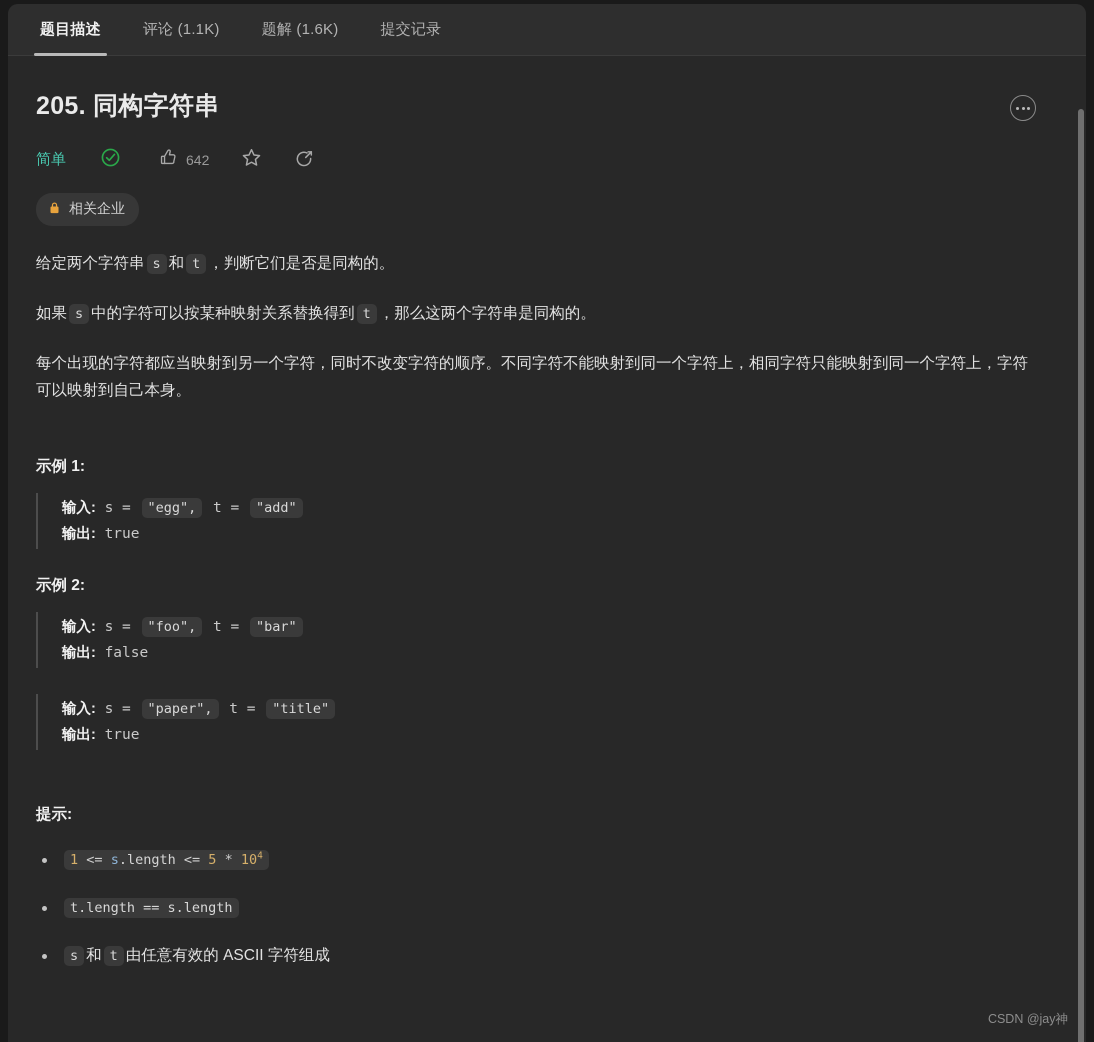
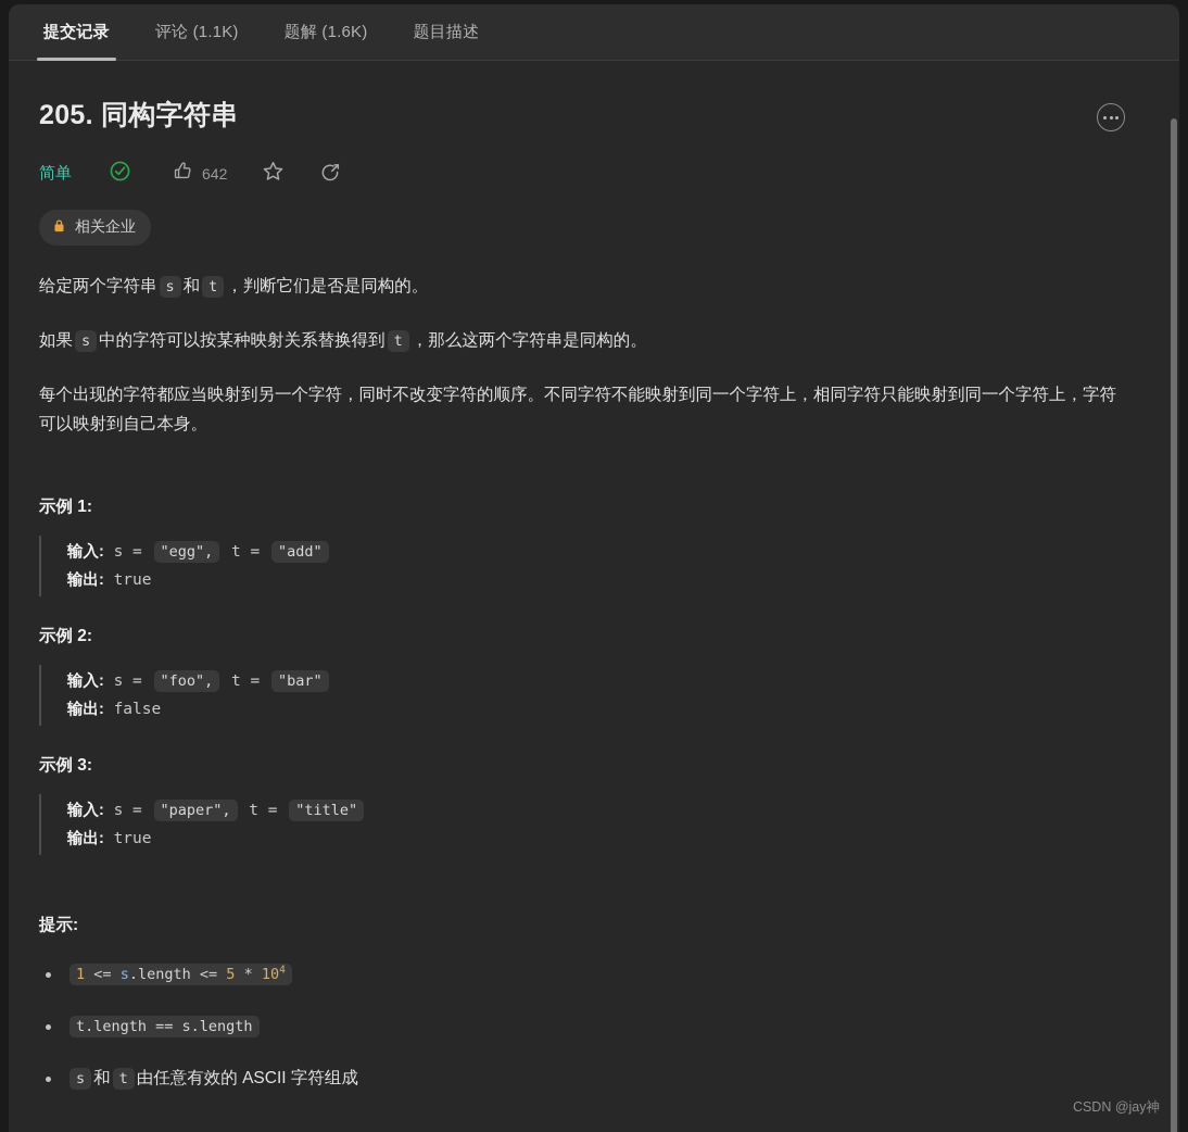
- 题目描述
+ 提交记录
  评论 (1.1K)
  题解 (1.6K)
- 提交记录
+ 题目描述
  205. 同构字符串
  简单
  642
  相关企业
  给定两个字符串 s 和 t ，判断它们是否是同构的。
  如果 s 中的字符可以按某种映射关系替换得到 t ，那么这两个字符串是同构的。
  每个出现的字符都应当映射到另一个字符，同时不改变字符的顺序。不同字符不能映射到同一个字符上，相同字符只能映射到同一个字符上，字符可以映射到自己本身。
  示例 1:
  输入: s = "egg", t = "add"
  输出: true
  示例 2:
  输入: s = "foo", t = "bar"
  输出: false
+ 示例 3:
  输入: s = "paper", t = "title"
  输出: true
  提示:
  1 <= s.length <= 5 * 104
  t.length == s.length
  s 和 t 由任意有效的 ASCII 字符组成
  CSDN @jay神
